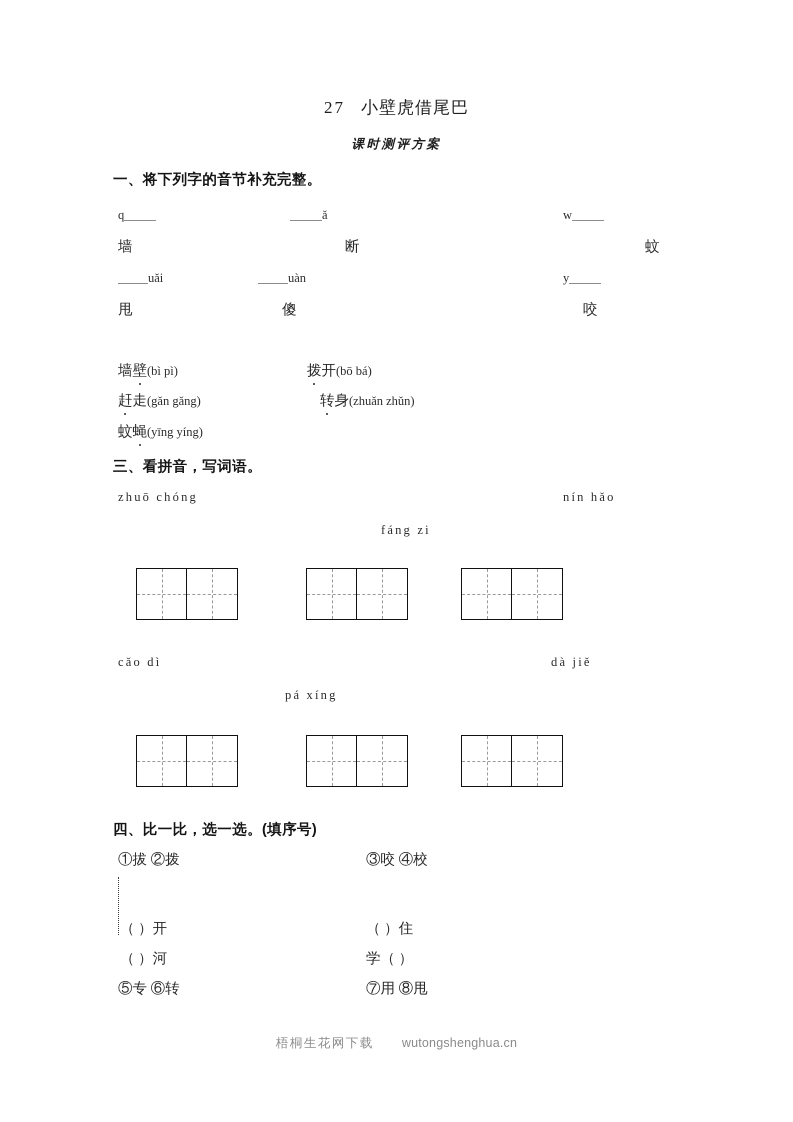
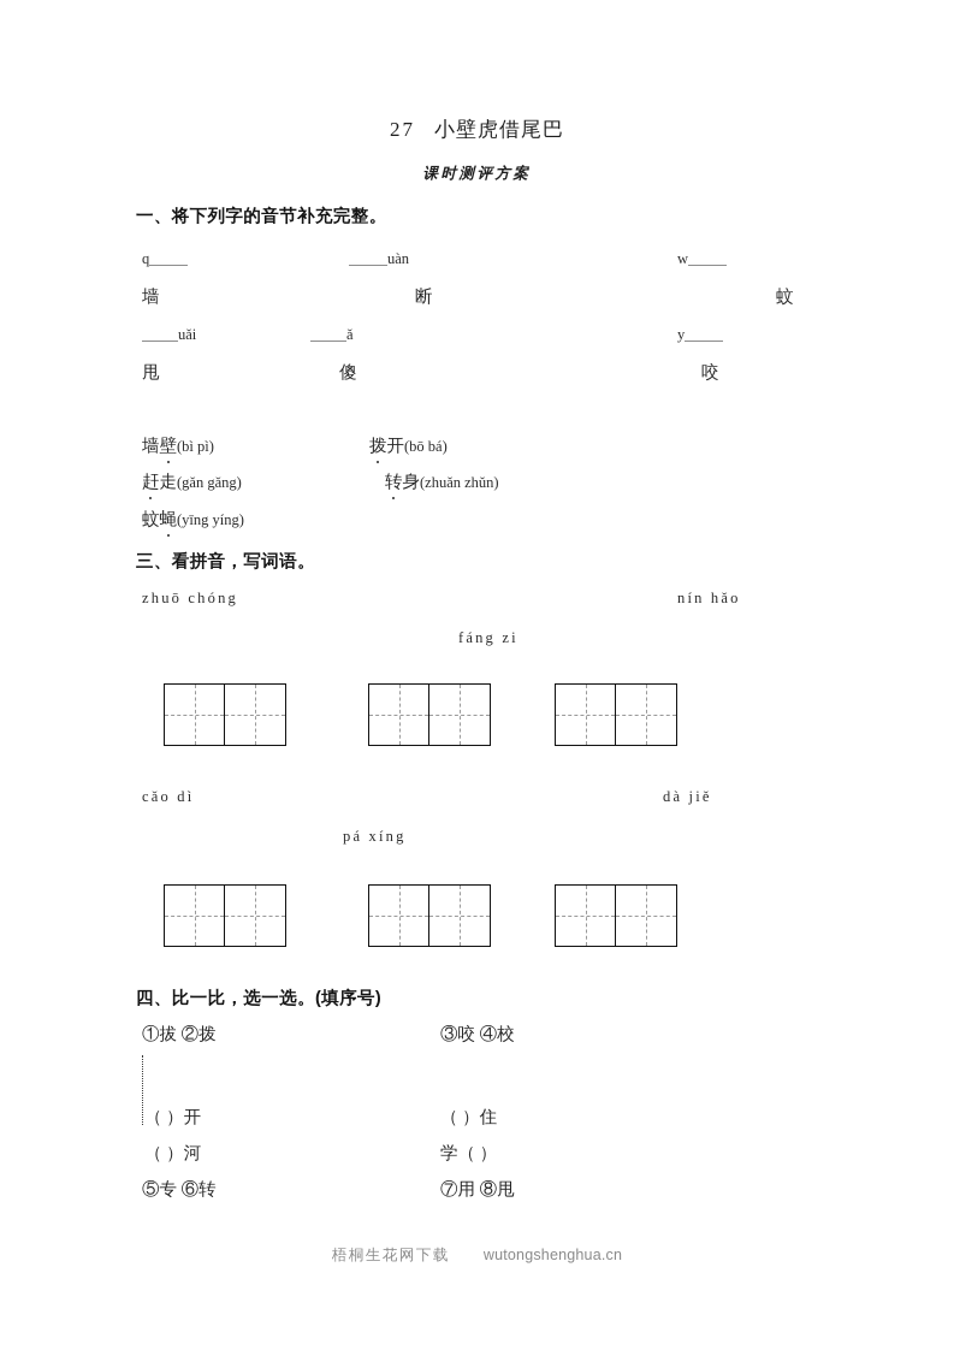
  27 小壁虎借尾巴
  课时测评方案
  一、将下列字的音节补充完整。
  q
- ǎ
+ uàn
  w
  墙
  断
  蚊
  uǎi
- uàn
+ ǎ
  y
  甩
  傻
  咬
  墙壁(bì pì)
  拨开(bō bá)
  赶走(gǎn gǎng)
  转身(zhuǎn zhǔn)
  蚊蝇(yīng yíng)
  三、看拼音，写词语。
  zhuō chóng
  nín hǎo
  fáng zi
  cǎo dì
  dà jiě
  pá xíng
  四、比一比，选一选。(填序号)
  ①拔 ②拨
  ③咬 ④校
  （ ）开
  （ ）住
  （ ）河
  学（ ）
  ⑤专 ⑥转
  ⑦用 ⑧甩
  梧桐生花网下载 wutongshenghua.cn
